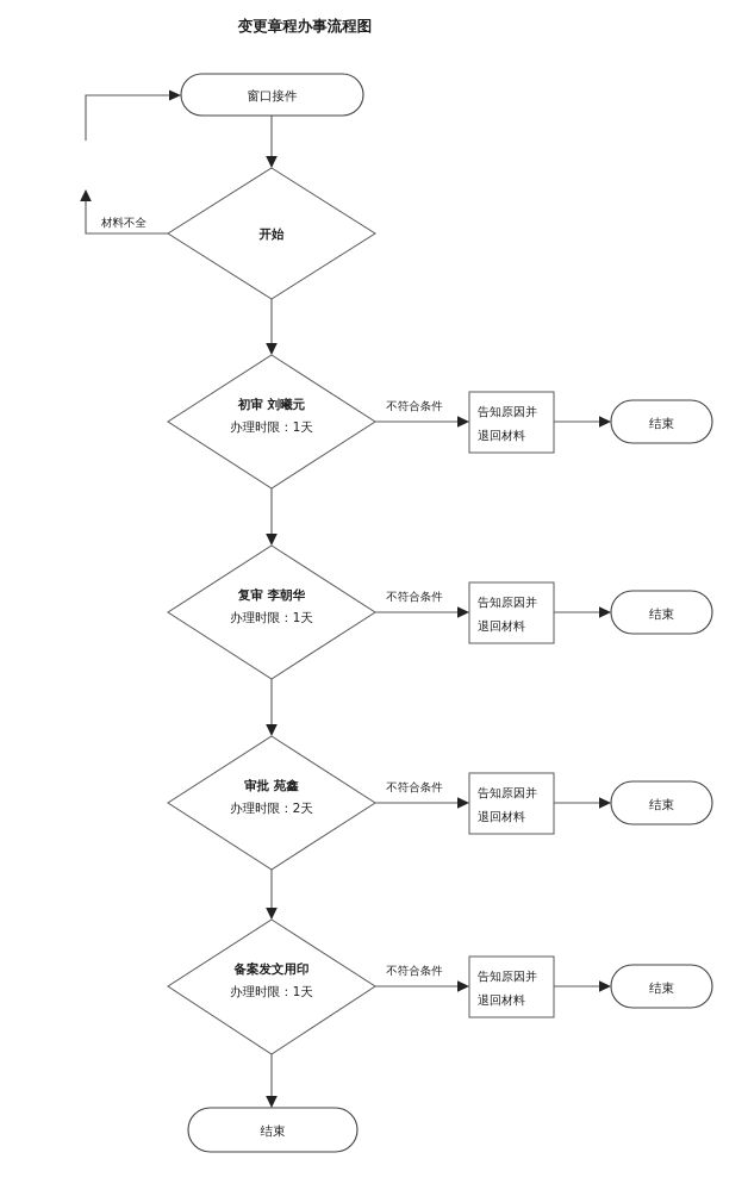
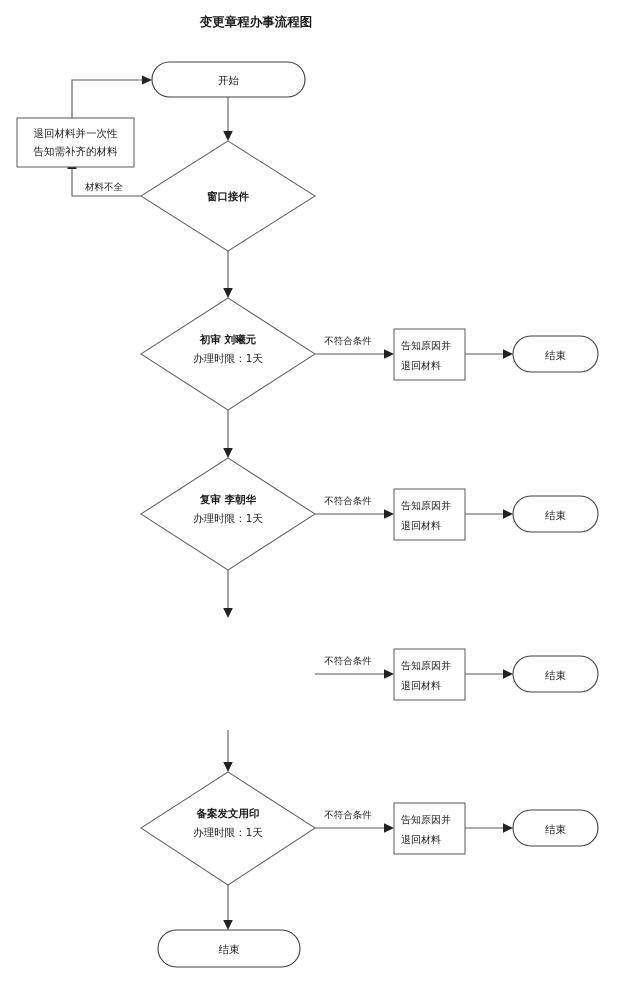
  变更章程办事流程图
  材料不全
  不符合条件
  不符合条件
  不符合条件
  不符合条件
- 窗口接件
+ 开始
+ 退回材料并一次性
+ 告知需补齐的材料
- 开始
+ 窗口接件
  初审 刘曦元
  办理时限：1天
  告知原因并
  退回材料
  结束
  复审 李朝华
  办理时限：1天
  告知原因并
  退回材料
  结束
- 审批 苑鑫
- 办理时限：2天
  告知原因并
  退回材料
  结束
  备案发文用印
  办理时限：1天
  告知原因并
  退回材料
  结束
  结束
